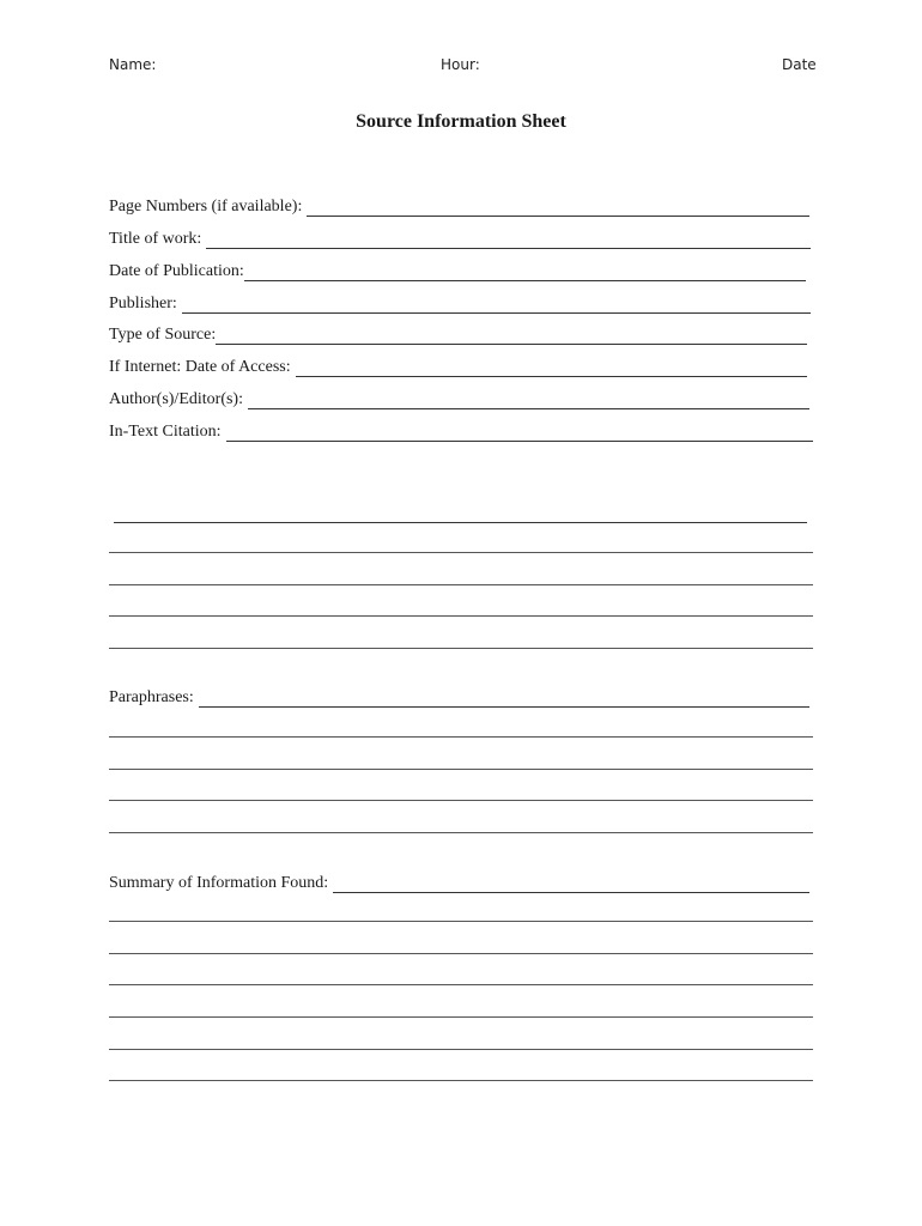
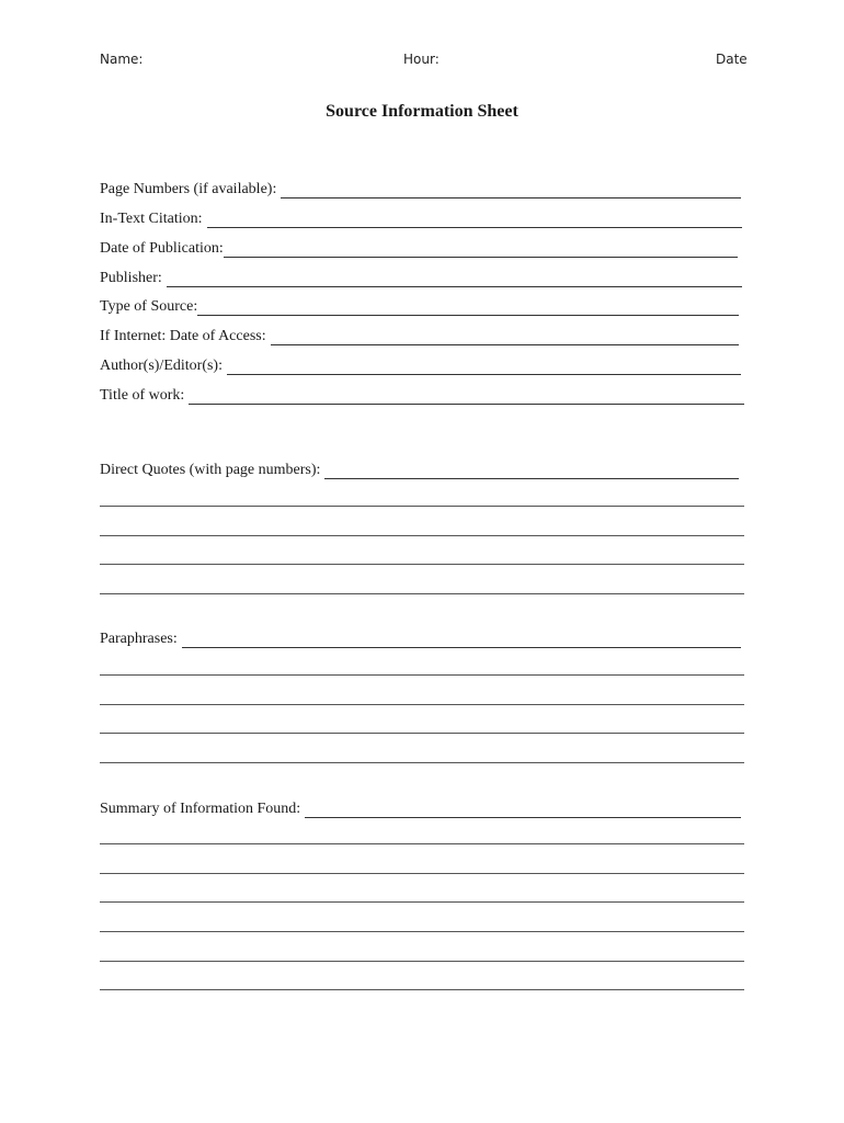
  Name:
  Hour:
  Date
  Source Information Sheet
  Page Numbers (if available):
- Title of work:
+ In-Text Citation:
  Date of Publication:
  Publisher:
  Type of Source:
  If Internet: Date of Access:
  Author(s)/Editor(s):
- In-Text Citation:
+ Title of work:
+ Direct Quotes (with page numbers):
  Paraphrases:
  Summary of Information Found:
